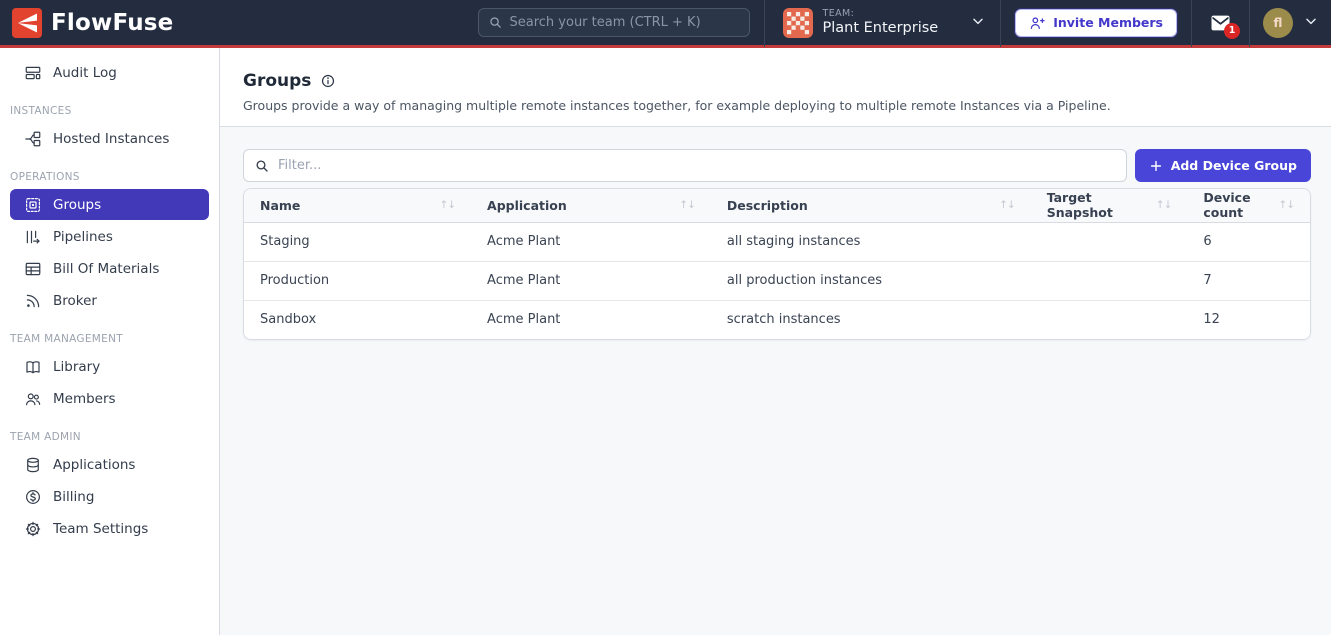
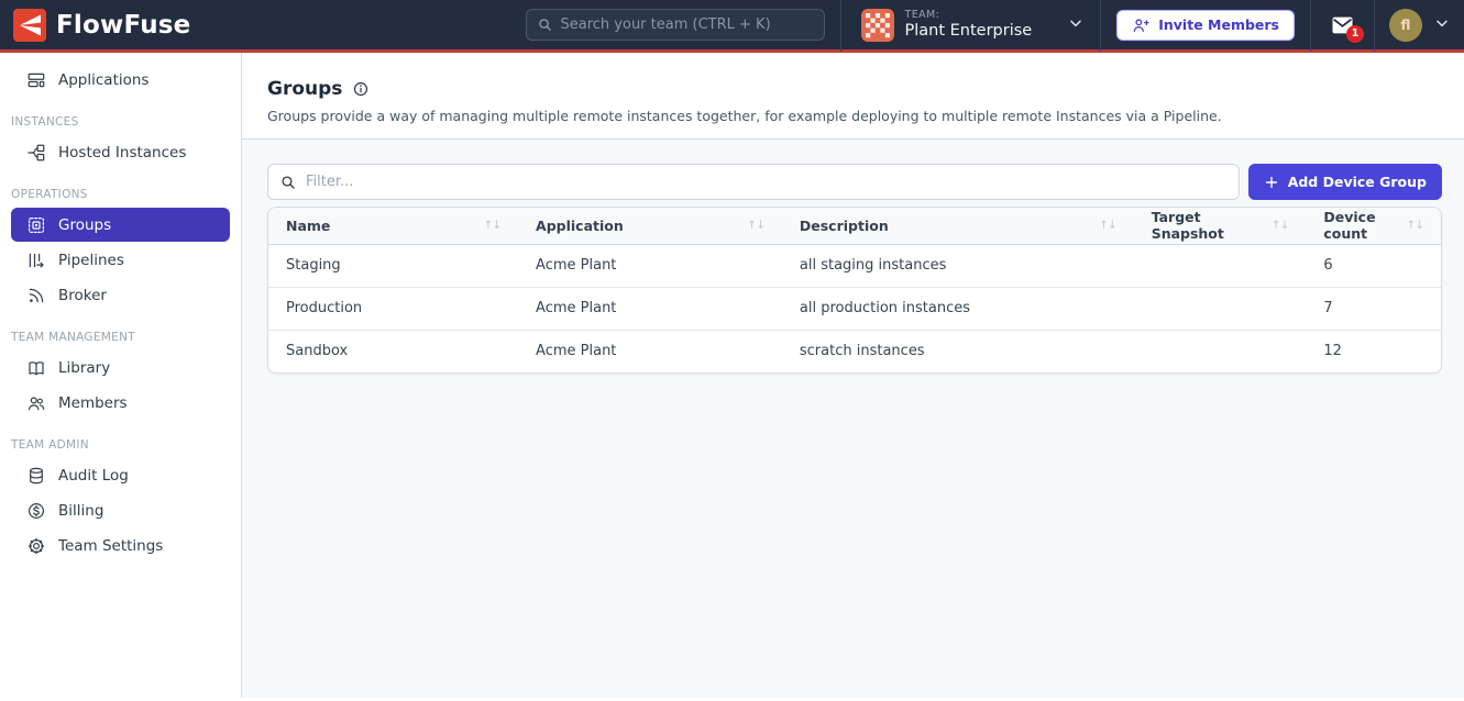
  FlowFuse
  Search your team (CTRL + K)
  TEAM:
  Plant Enterprise
  Invite Members
  1
  fl
- Audit Log
+ Applications
  INSTANCES
  Hosted Instances
  OPERATIONS
  Groups
  Pipelines
- Bill Of Materials
  Broker
  TEAM MANAGEMENT
  Library
  Members
  TEAM ADMIN
- Applications
+ Audit Log
  Billing
  Team Settings
  Groups
  Groups provide a way of managing multiple remote instances together, for example deploying to multiple remote Instances via a Pipeline.
  Filter...
  Add Device Group
  Name ↑↓	Application ↑↓	Description ↑↓	Target Snapshot↑↓	Device count↑↓
  Staging	Acme Plant	all staging instances		6
  Production	Acme Plant	all production instances		7
  Sandbox	Acme Plant	scratch instances		12
